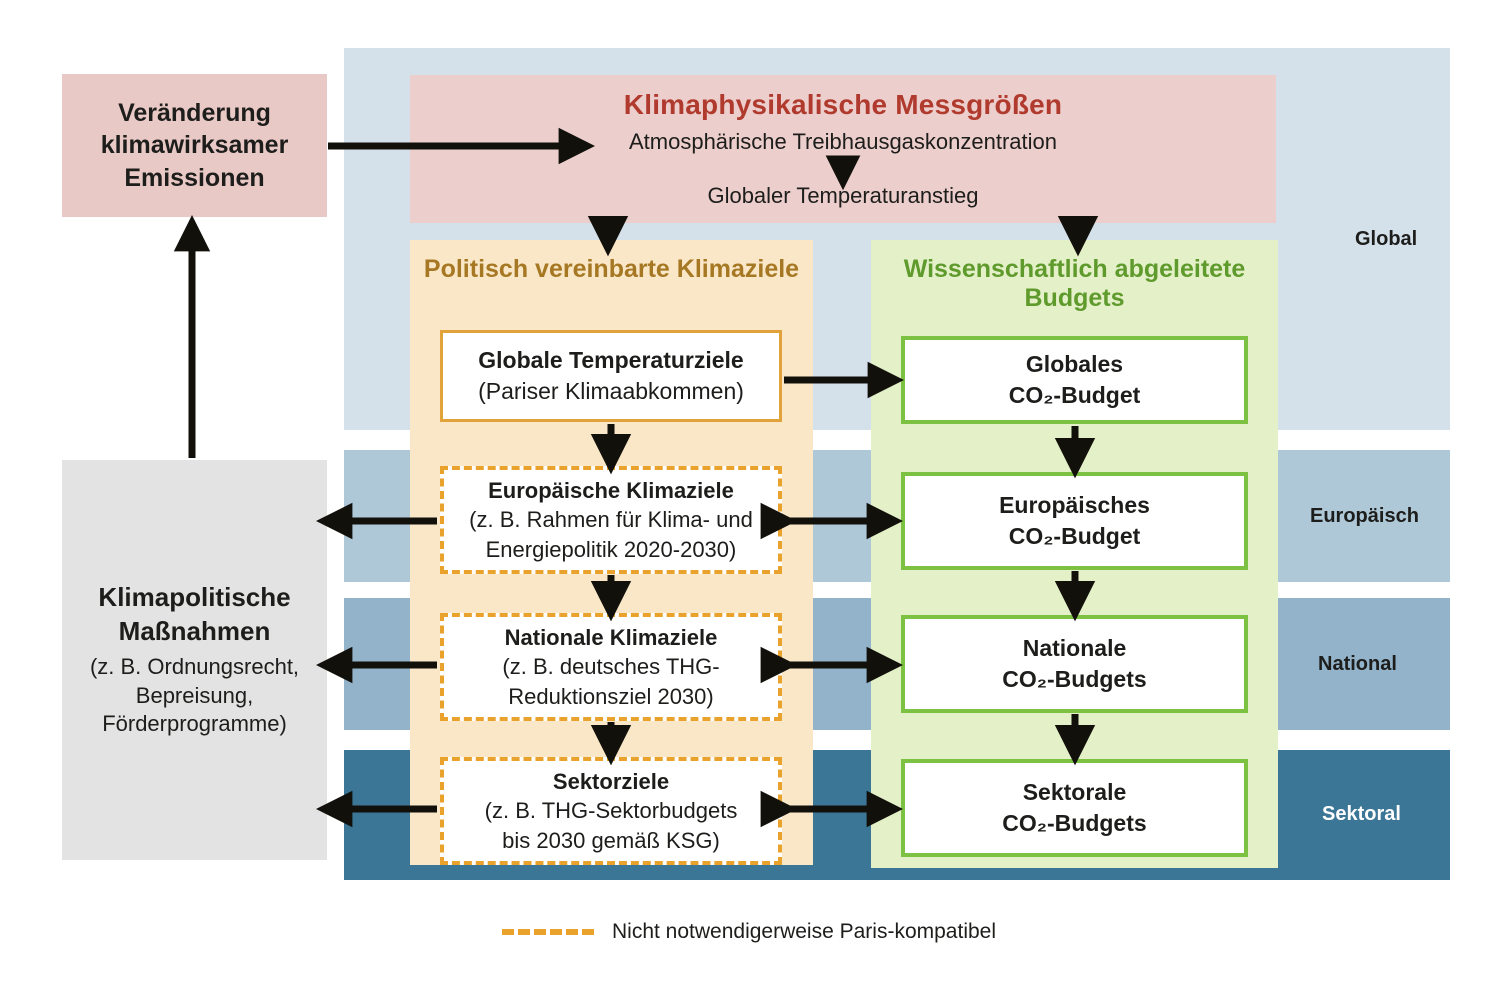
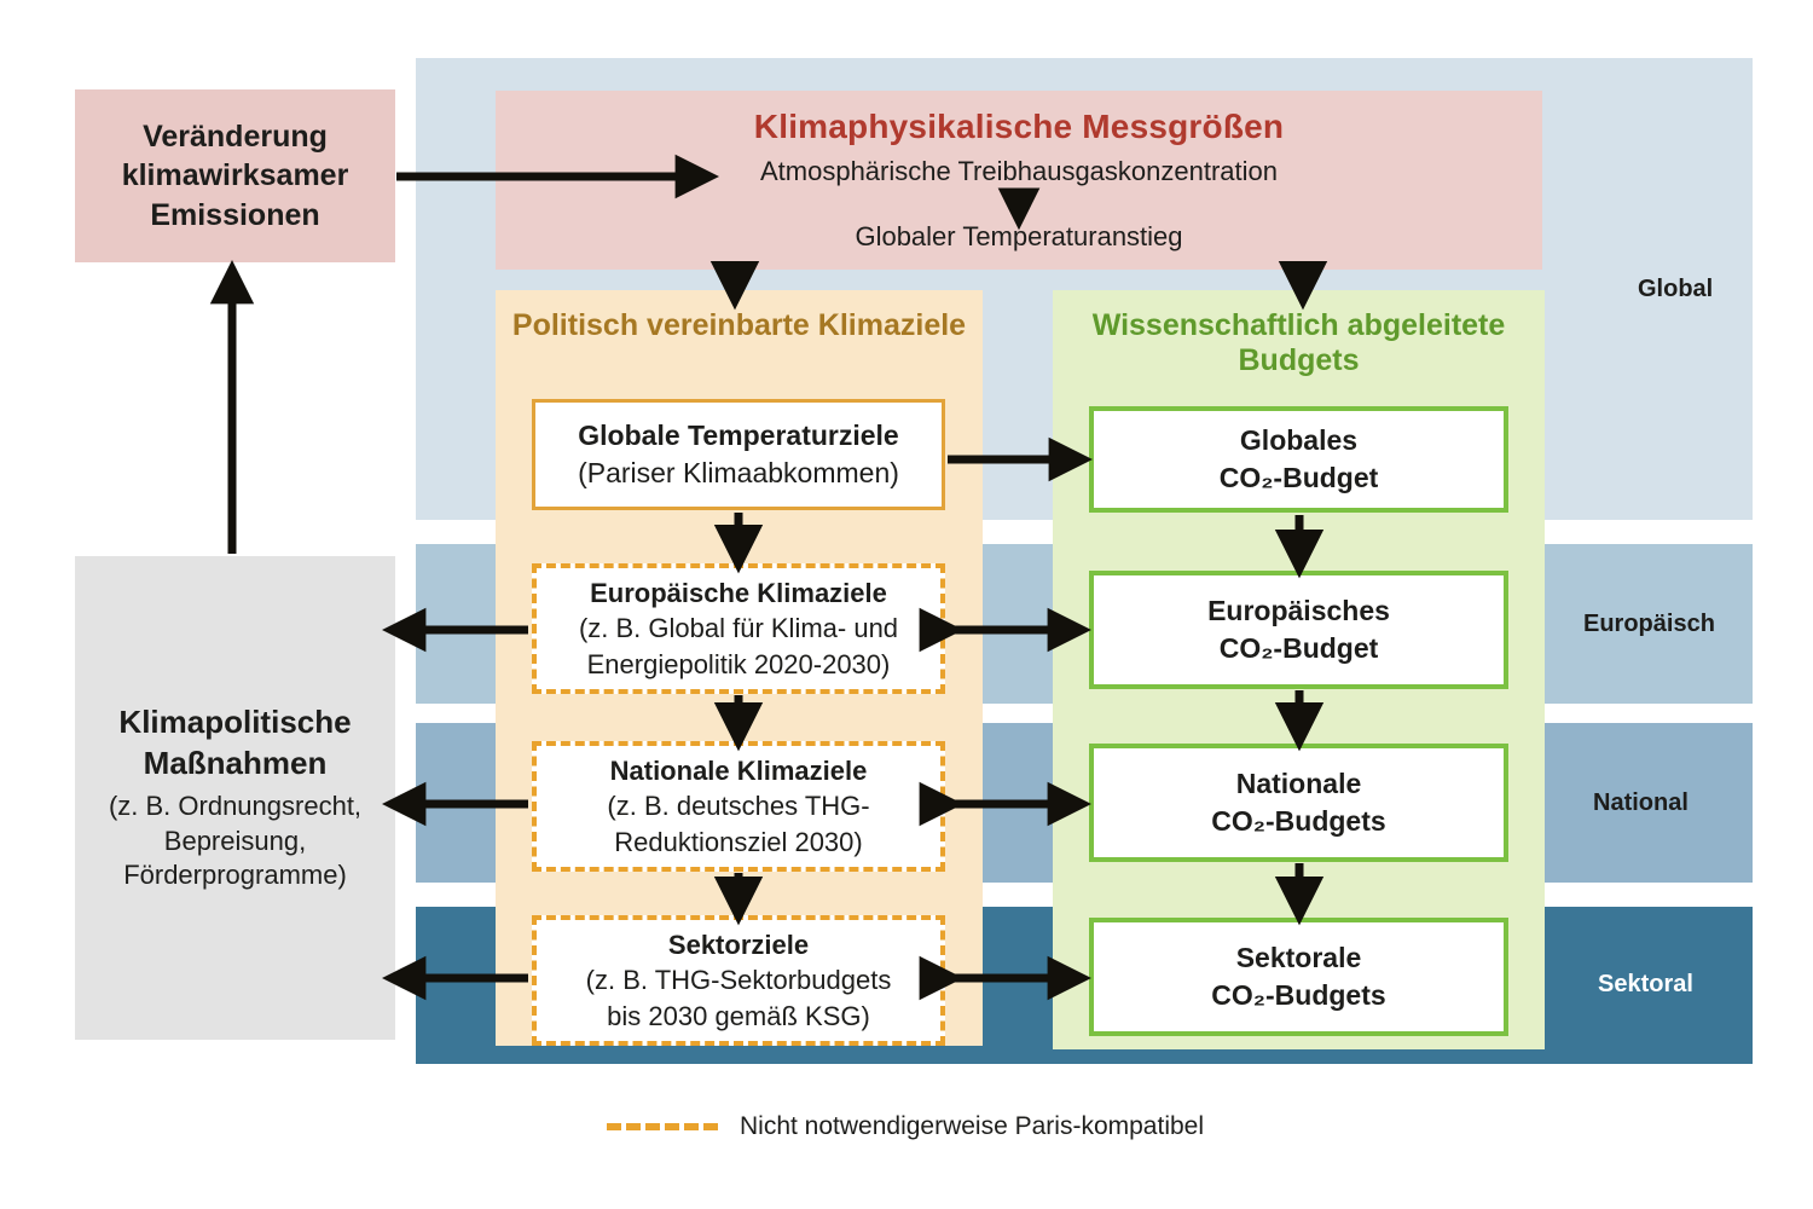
  Global
  Europäisch
  National
  Sektoral
  Klimaphysikalische Messgrößen
  Atmosphärische Treibhausgaskonzentration
  Globaler Temperaturanstieg
  Veränderung
  klimawirksamer
  Emissionen
  Klimapolitische
  Maßnahmen
  (z. B. Ordnungsrecht,
  Bepreisung,
  Förderprogramme)
  Politisch vereinbarte Klimaziele
  Wissenschaftlich abgeleitete Budgets
  Globale Temperaturziele
  (Pariser Klimaabkommen)
  Europäische Klimaziele
- (z. B. Rahmen für Klima- und
+ (z. B. Global für Klima- und
  Energiepolitik 2020-2030)
  Nationale Klimaziele
  (z. B. deutsches THG-
  Reduktionsziel 2030)
  Sektorziele
  (z. B. THG-Sektorbudgets
  bis 2030 gemäß KSG)
  Globales
  CO₂-Budget
  Europäisches
  CO₂-Budget
  Nationale
  CO₂-Budgets
  Sektorale
  CO₂-Budgets
  Nicht notwendigerweise Paris-kompatibel
